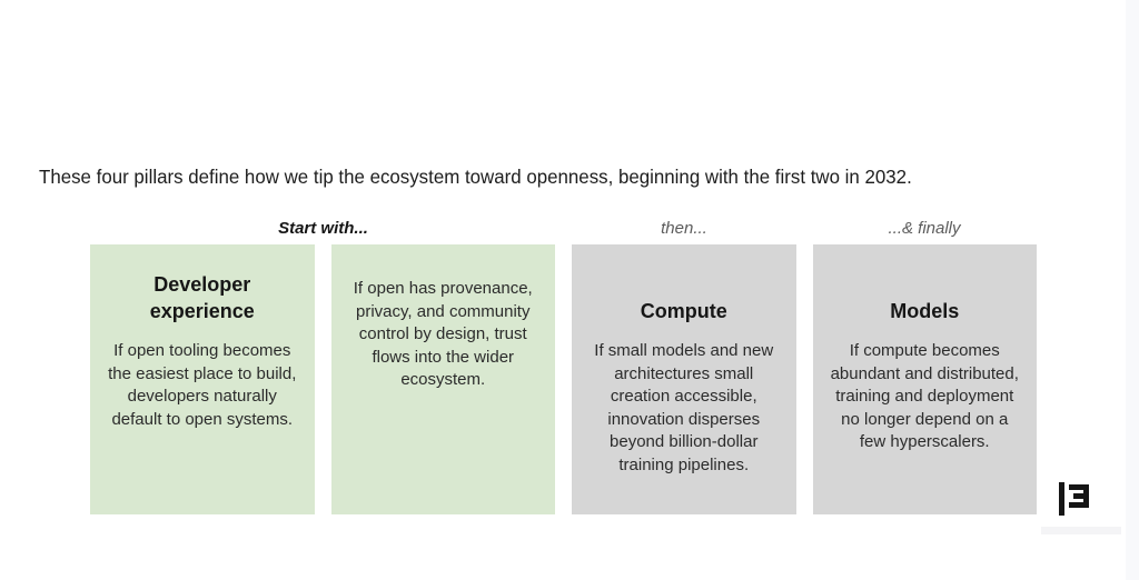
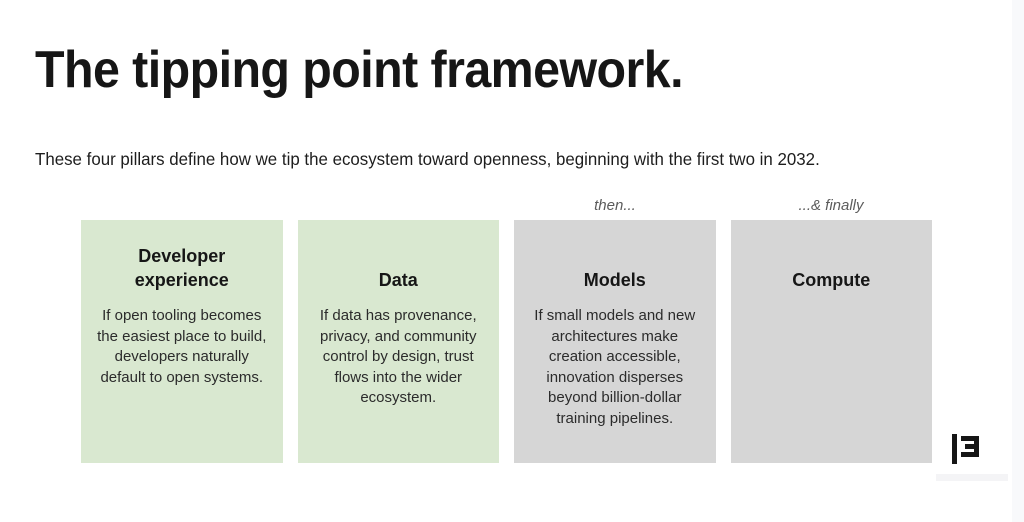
+ The tipping point framework.
  These four pillars define how we tip the ecosystem toward openness, beginning with the first two in 2032.
- Start with...
  then...
  ...& finally
  Developer experience
  If open tooling becomes the easiest place to build, developers naturally default to open systems.
+ Data
- If open has provenance, privacy, and community control by design, trust flows into the wider ecosystem.
+ If data has provenance, privacy, and community control by design, trust flows into the wider ecosystem.
- Compute
+ Models
- If small models and new architectures small creation accessible, innovation disperses beyond billion-dollar training pipelines.
+ If small models and new architectures make creation accessible, innovation disperses beyond billion-dollar training pipelines.
- Models
+ Compute
- If compute becomes abundant and distributed, training and deployment no longer depend on a few hyperscalers.
